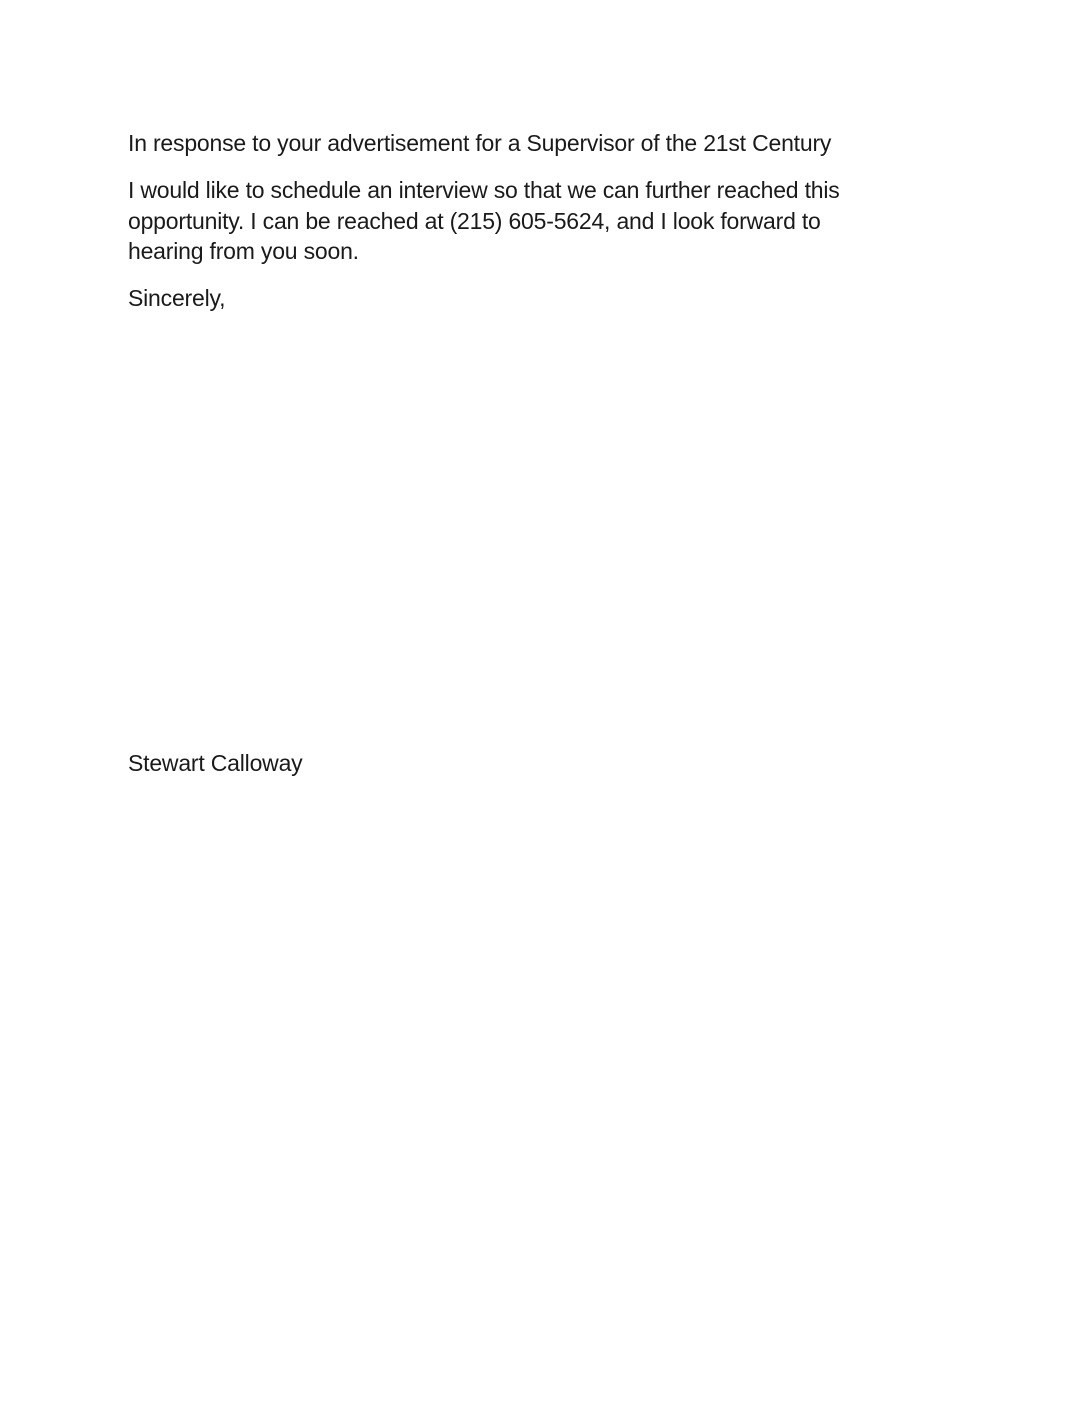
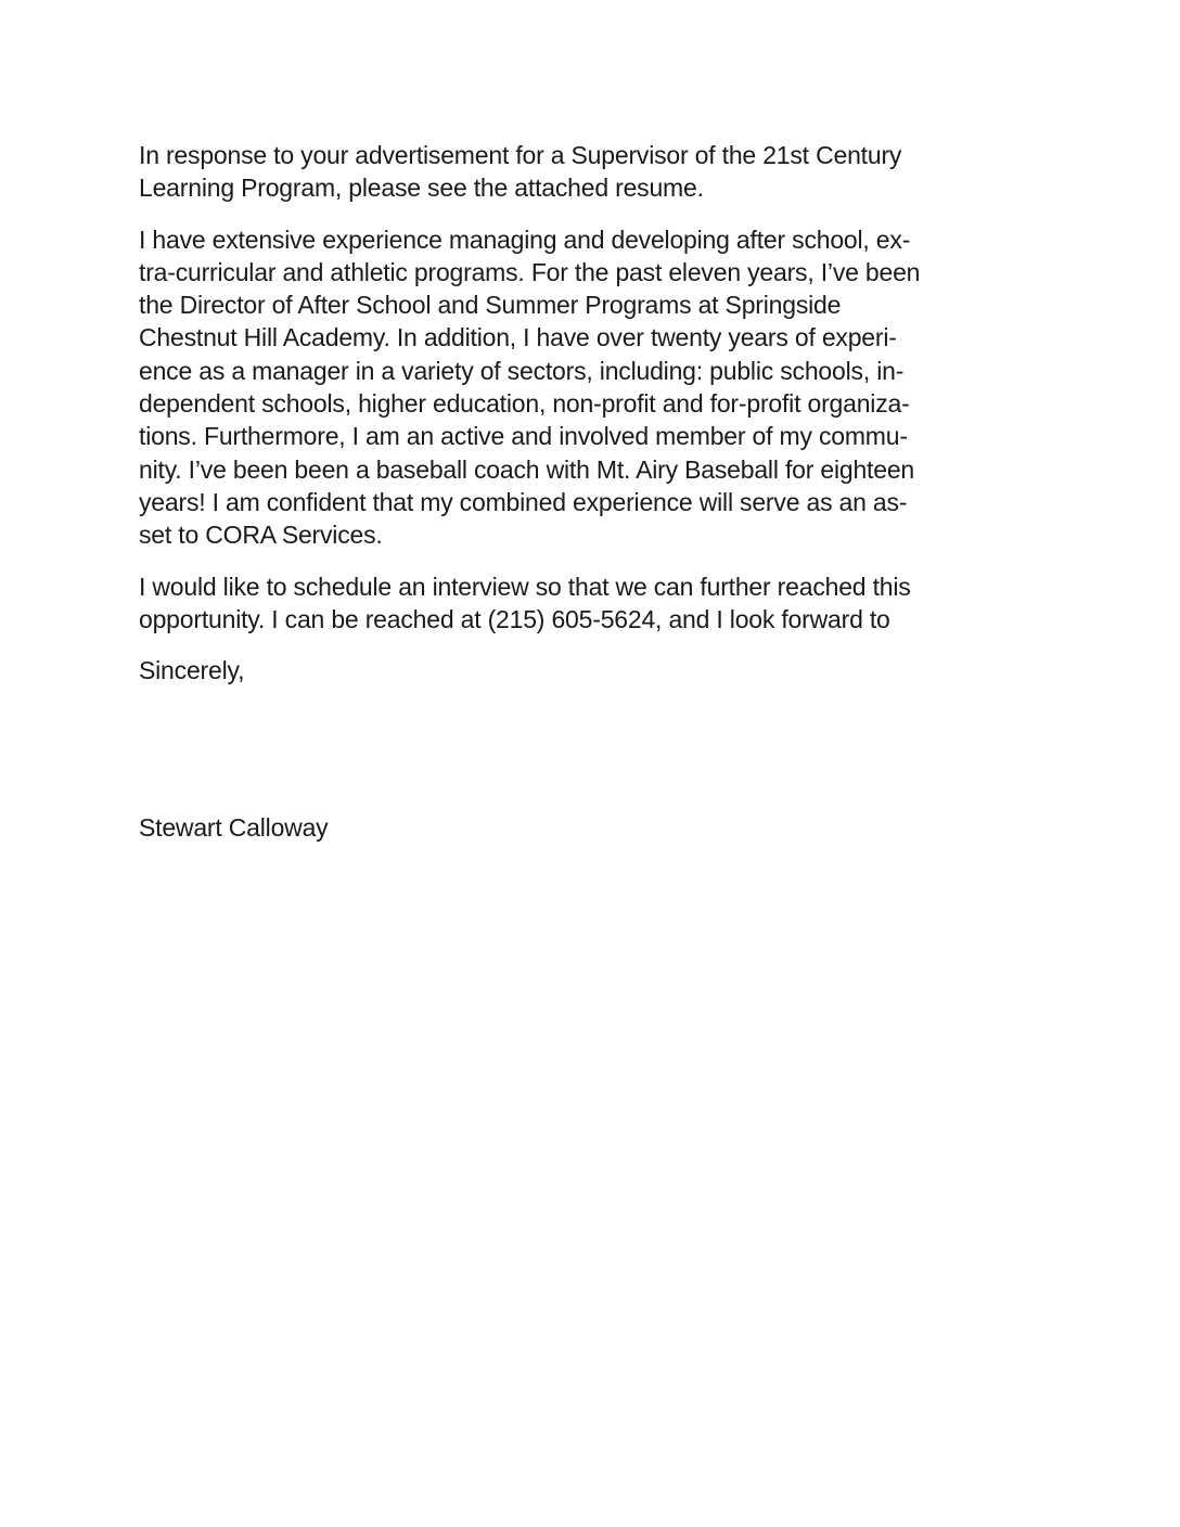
  In response to your advertisement for a Supervisor of the 21st Century
+ Learning Program, please see the attached resume.
+ I have extensive experience managing and developing after school, ex-
+ tra-curricular and athletic programs. For the past eleven years, I’ve been
+ the Director of After School and Summer Programs at Springside
+ Chestnut Hill Academy. In addition, I have over twenty years of experi-
+ ence as a manager in a variety of sectors, including: public schools, in-
+ dependent schools, higher education, non-profit and for-profit organiza-
+ tions. Furthermore, I am an active and involved member of my commu-
+ nity. I’ve been been a baseball coach with Mt. Airy Baseball for eighteen
+ years! I am confident that my combined experience will serve as an as-
+ set to CORA Services.
  I would like to schedule an interview so that we can further reached this
  opportunity. I can be reached at (215) 605-5624, and I look forward to
- hearing from you soon.
  Sincerely,
  Stewart Calloway
